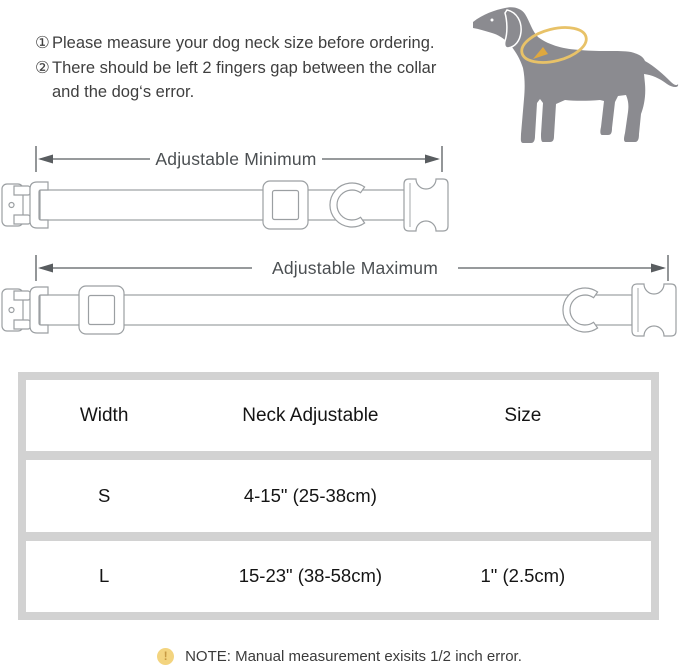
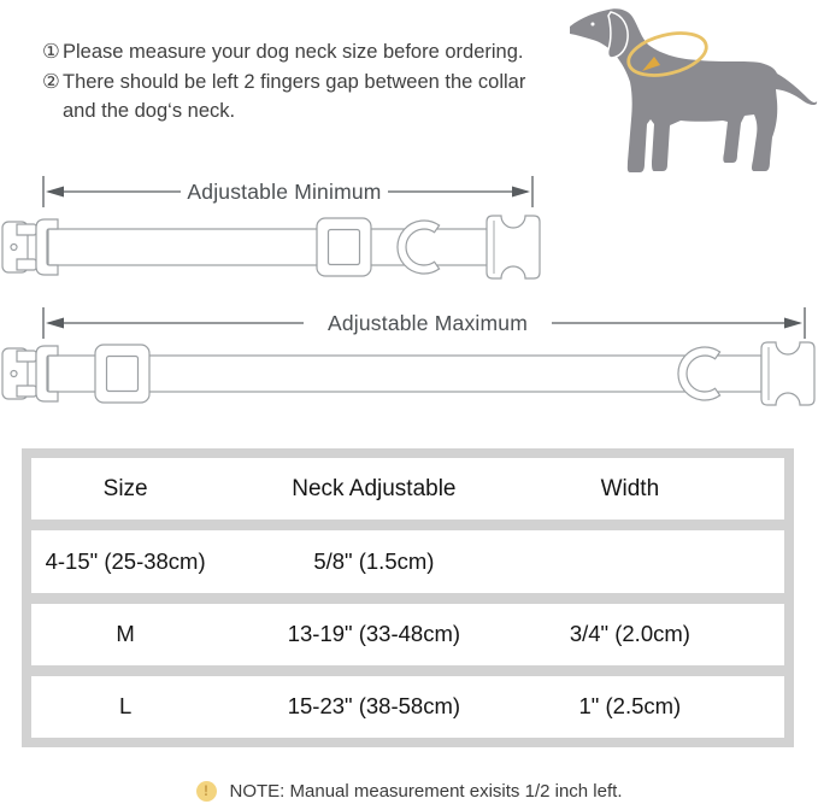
  ①
  Please measure your dog neck size before ordering.
  ②
- There should be left 2 fingers gap between the collar and the dog‘s error.
+ There should be left 2 fingers gap between the collar and the dog‘s neck.
  Adjustable Minimum
  Adjustable Maximum
- Width
+ Size
  Neck Adjustable
- Size
+ Width
- S
  4-15" (25-38cm)
+ 5/8" (1.5cm)
+ M
+ 13-19" (33-48cm)
+ 3/4" (2.0cm)
  L
  15-23" (38-58cm)
  1" (2.5cm)
  !
- NOTE: Manual measurement exisits 1/2 inch error.
+ NOTE: Manual measurement exisits 1/2 inch left.
